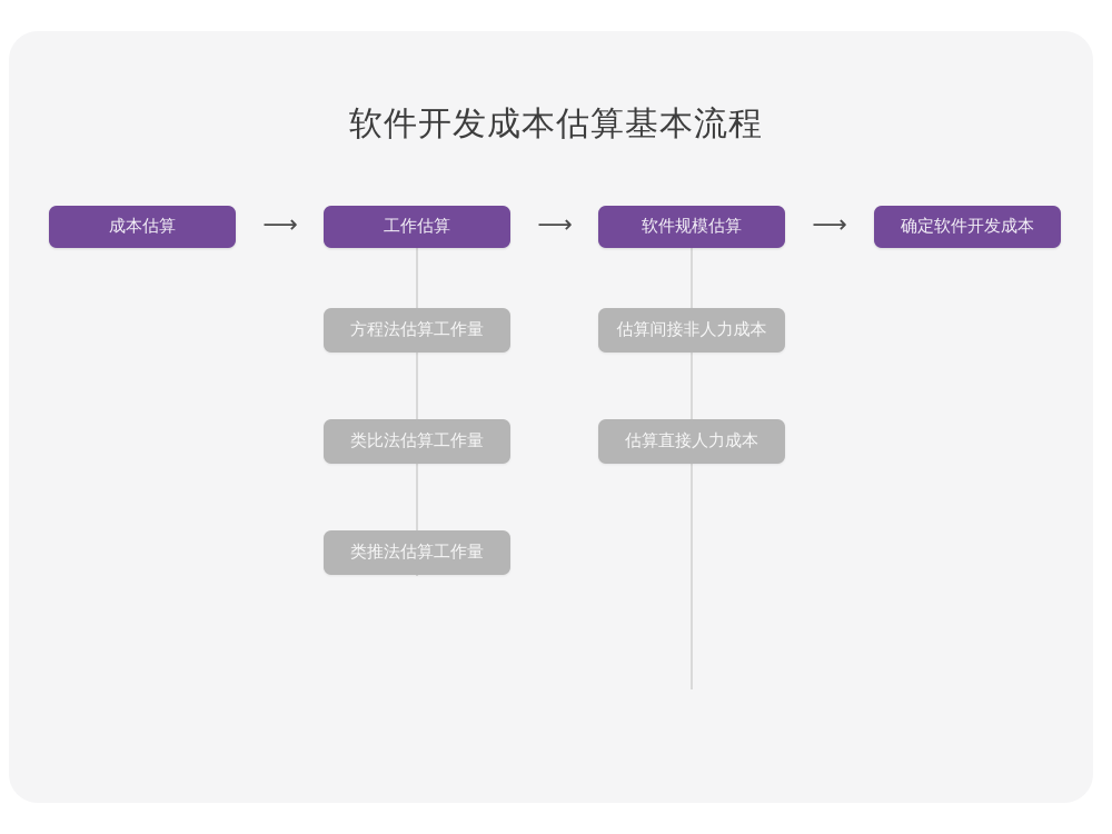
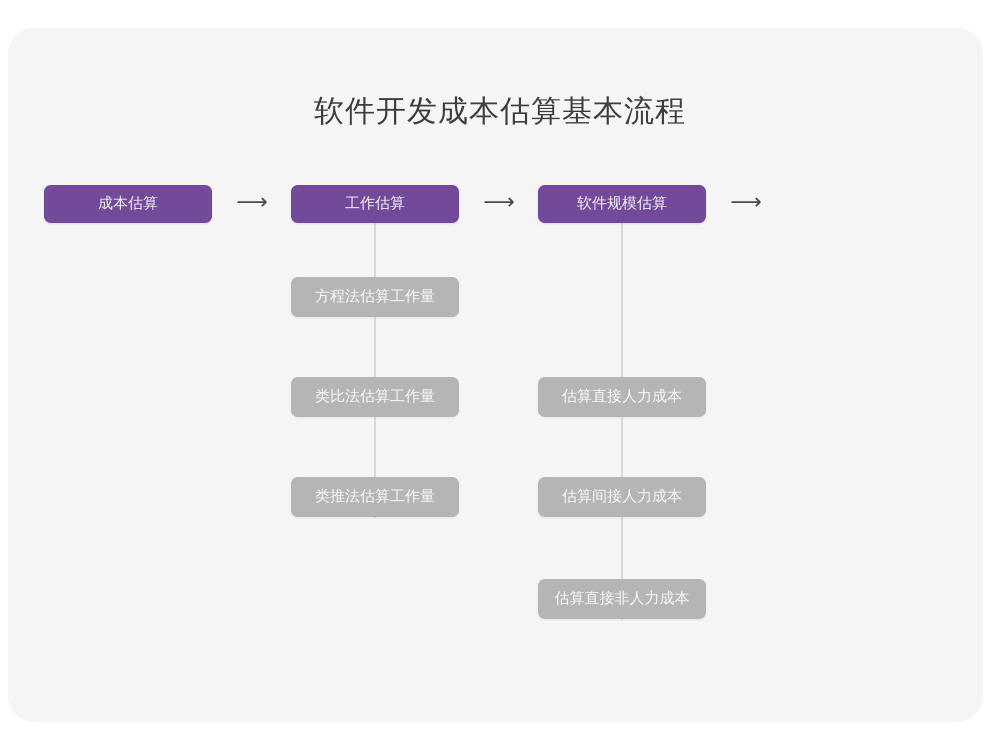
  软件开发成本估算基本流程
  成本估算
  ⟶
  工作估算
  ⟶
  软件规模估算
  ⟶
- 确定软件开发成本
  方程法估算工作量
  类比法估算工作量
  类推法估算工作量
- 估算间接非人力成本
  估算直接人力成本
+ 估算间接人力成本
+ 估算直接非人力成本
